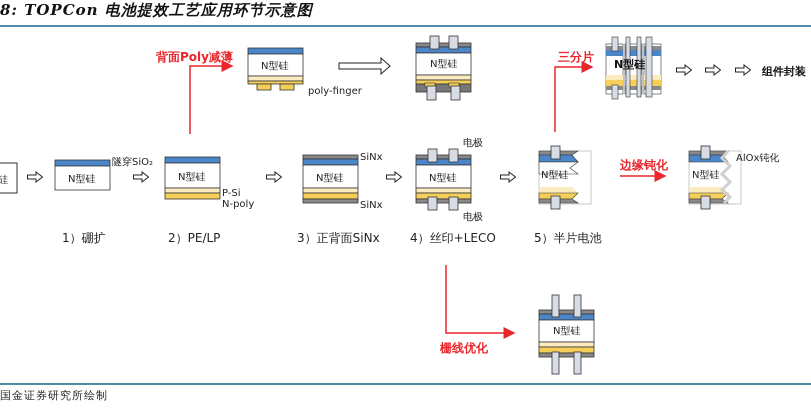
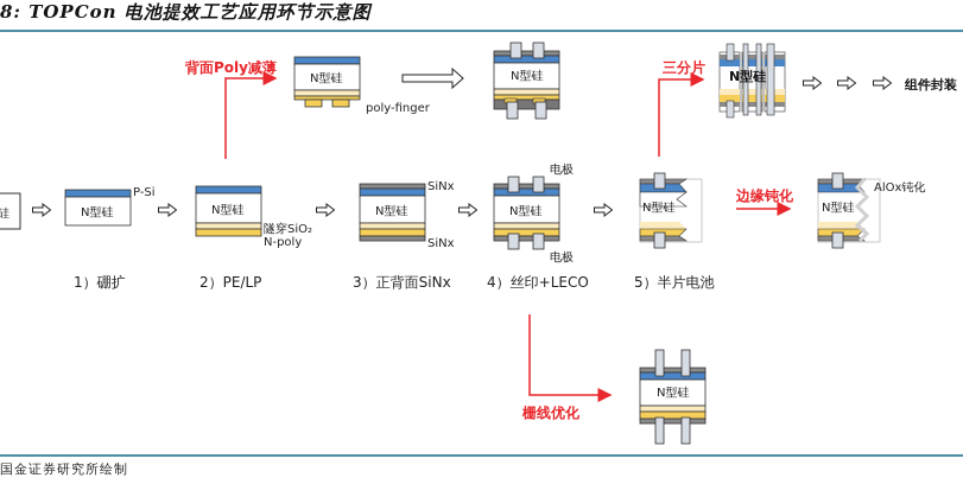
  8: TOPCon 电池提效工艺应用环节示意图
  国金证券研究所绘制
  硅
  N型硅
- 隧穿SiO₂
+ P-Si
  1）硼扩
  N型硅
- P-Si
+ 隧穿SiO₂
  N-poly
  2）PE/LP
  N型硅
  SiNx
  SiNx
  3）正背面SiNx
  N型硅
  电极
  电极
  4）丝印+LECO
  N型硅
  5）半片电池
  边缘钝化
  N型硅
  AlOx钝化
  背面Poly减薄
  N型硅
  poly-finger
  N型硅
  三分片
  N型硅
  组件封装
  栅线优化
  N型硅
